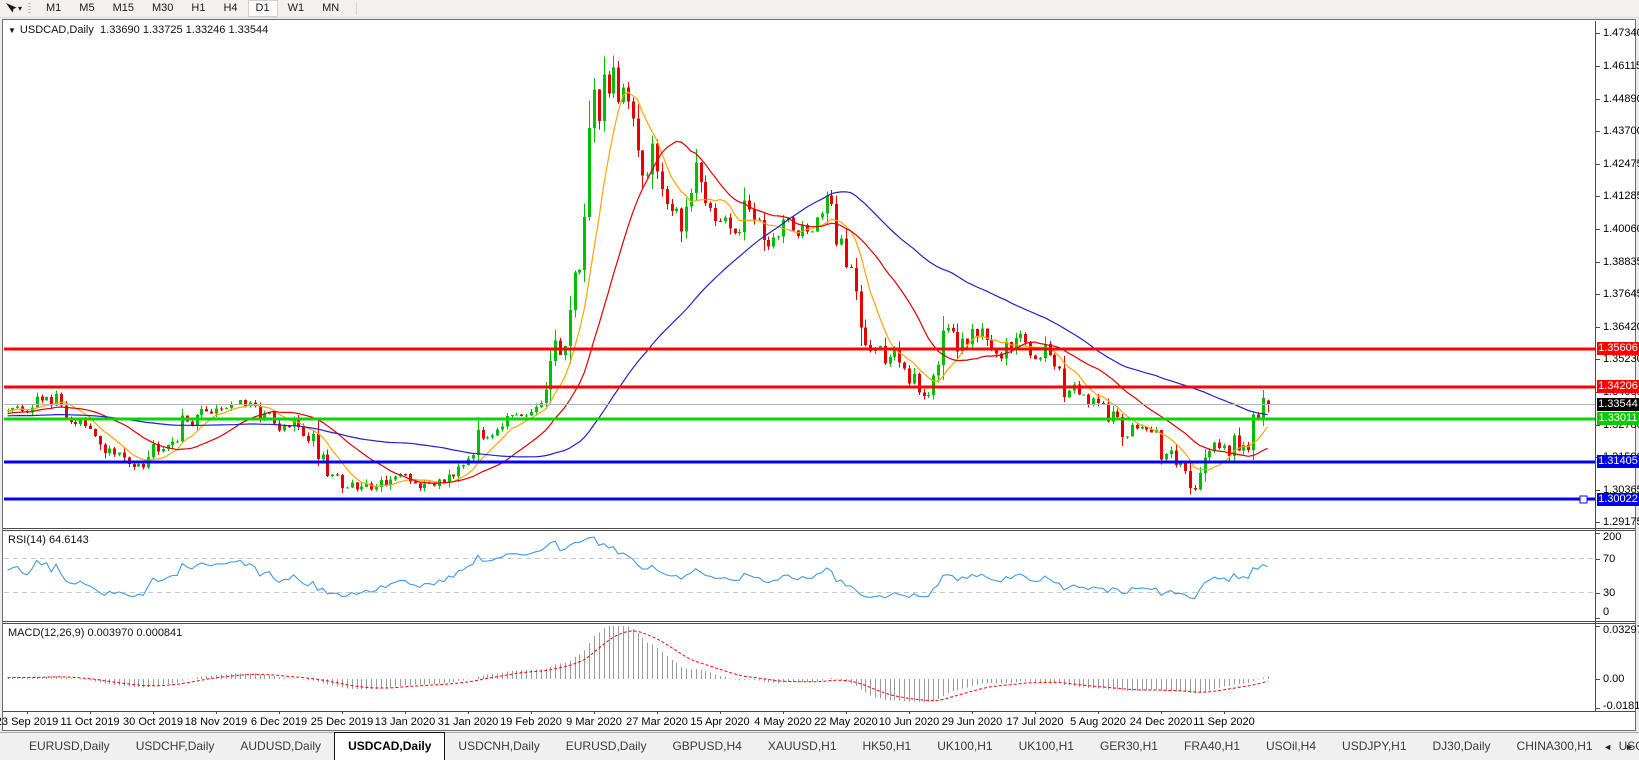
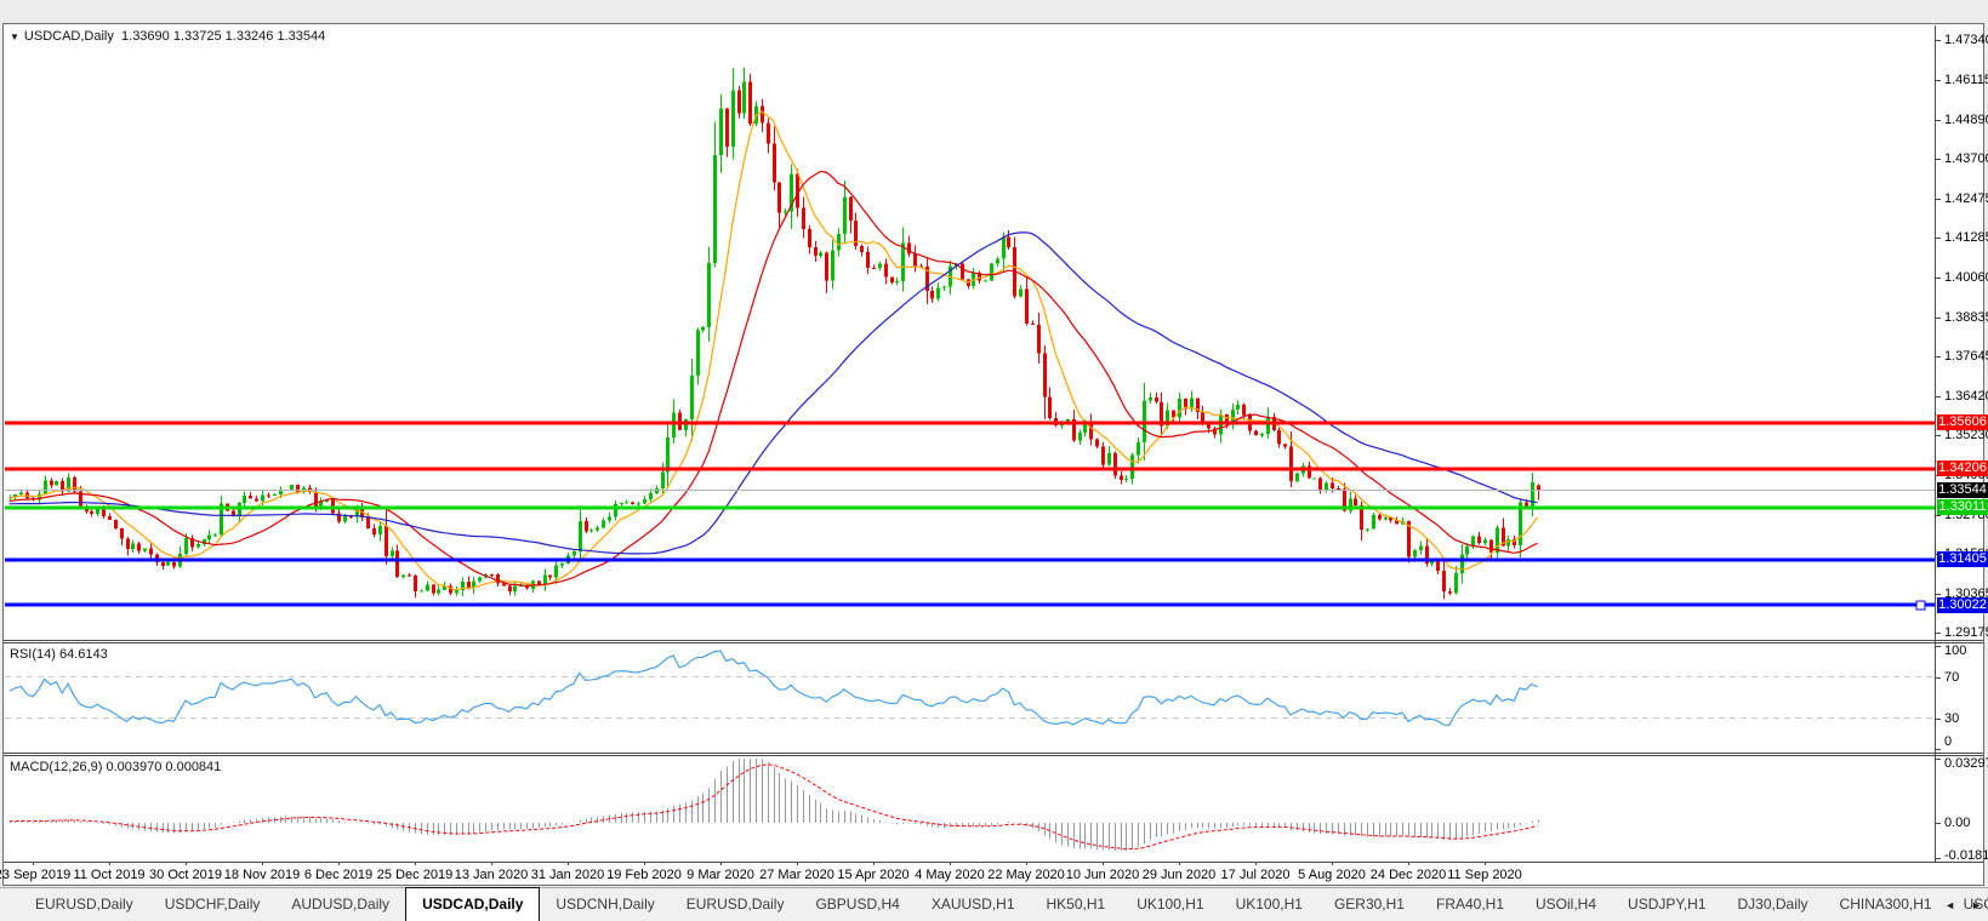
- ▾
- M1
- M5
- M15
- M30
- H1
- H4
- D1
- W1
- MN
  ▼ USDCAD,Daily 1.33690 1.33725 1.33246 1.33544
  RSI(14) 64.6143
  MACD(12,26,9) 0.003970 0.000841
  1.4734
  1.4611
  1.4489
  1.4370
  1.4247
  1.4128
  1.4006
  1.3883
  1.3764
  1.3642
  1.3523
  1.3278
  1.3036
  1.2917
  1.35606
  1.34206
  1.33544
  1.33011
  1.31405
  1.30022
- 200
+ 100
  70
  30
  0
  0.0329
  0.00
  -0.0181
  3 Sep 2019
  11 Oct 2019
  30 Oct 2019
  18 Nov 2019
  6 Dec 2019
  25 Dec 2019
  13 Jan 2020
  31 Jan 2020
  19 Feb 2020
  9 Mar 2020
  27 Mar 2020
  15 Apr 2020
  4 May 2020
  22 May 2020
  10 Jun 2020
  29 Jun 2020
  17 Jul 2020
  5 Aug 2020
  24 Dec 2020
  11 Sep 2020
  EURUSD,Daily
  USDCHF,Daily
  AUDUSD,Daily
  USDCAD,Daily
  USDCNH,Daily
  EURUSD,Daily
  GBPUSD,H4
  XAUUSD,H1
  HK50,H1
  UK100,H1
  UK100,H1
  GER30,H1
  FRA40,H1
  USOil,H4
  USDJPY,H1
  DJ30,Daily
  CHINA300,H1
  ◄
  ►
